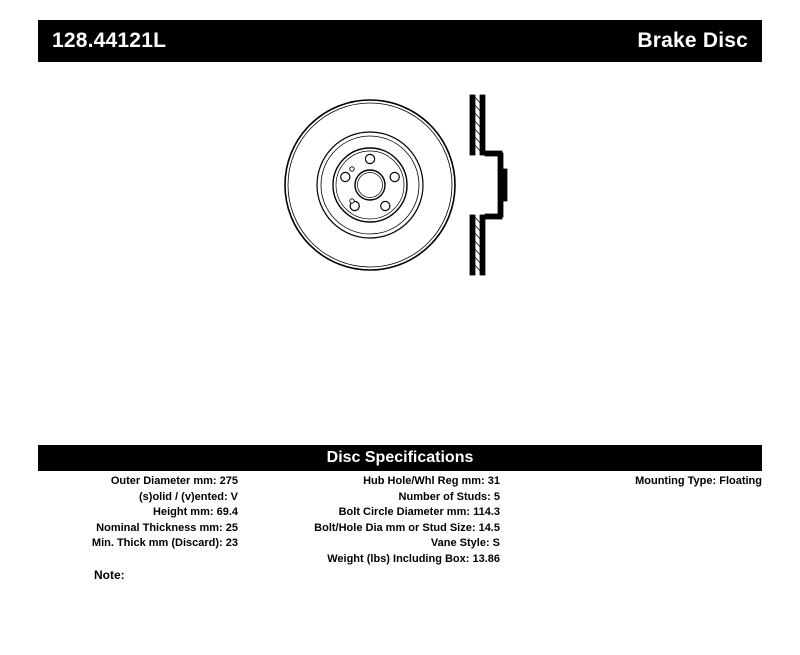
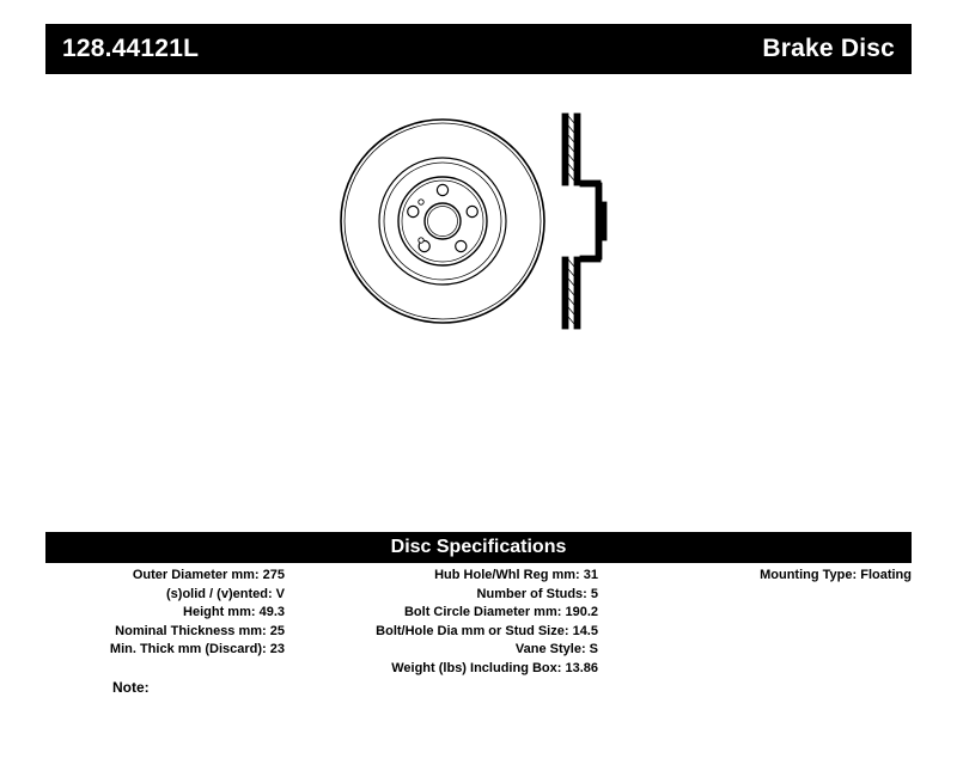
  128.44121L
  Brake Disc
  Disc Specifications
  Outer Diameter mm: 275
  (s)olid / (v)ented: V
- Height mm: 69.4
+ Height mm: 49.3
  Nominal Thickness mm: 25
  Min. Thick mm (Discard): 23
  Hub Hole/Whl Reg mm: 31
  Number of Studs: 5
- Bolt Circle Diameter mm: 114.3
+ Bolt Circle Diameter mm: 190.2
  Bolt/Hole Dia mm or Stud Size: 14.5
  Vane Style: S
  Weight (lbs) Including Box: 13.86
  Mounting Type: Floating
  Note:
